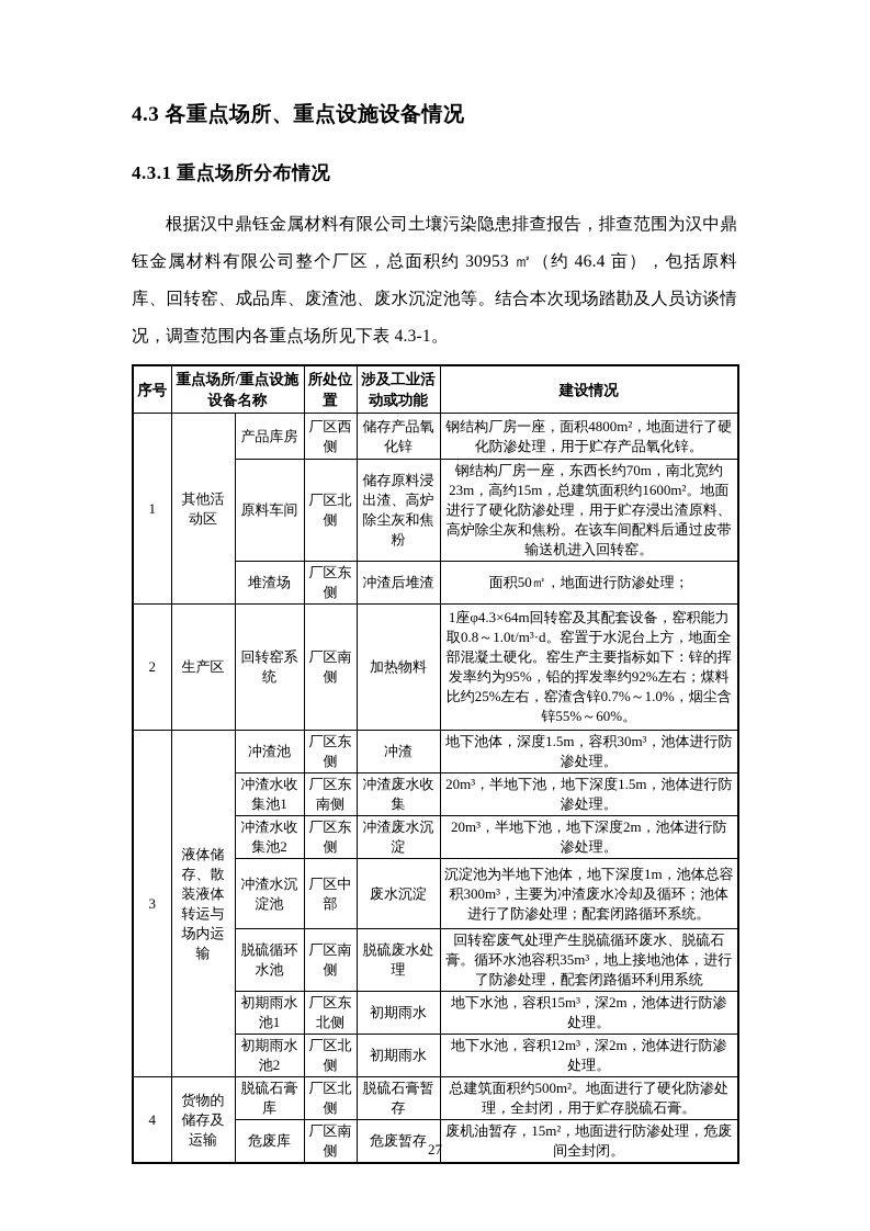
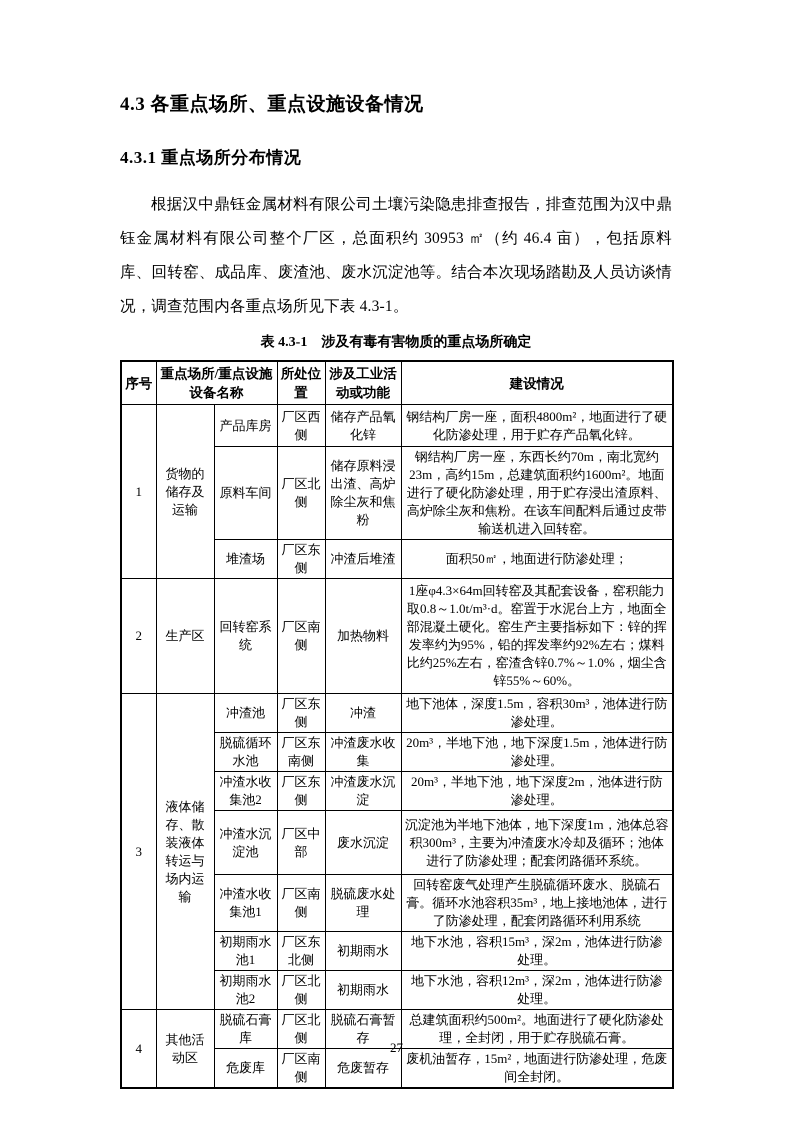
  4.3 各重点场所、重点设施设备情况
  4.3.1 重点场所分布情况
  根据汉中鼎钰金属材料有限公司土壤污染隐患排查报告，排查范围为汉中鼎钰金属材料有限公司整个厂区，总面积约 30953 ㎡（约 46.4 亩），包括原料库、回转窑、成品库、废渣池、废水沉淀池等。结合本次现场踏勘及人员访谈情况，调查范围内各重点场所见下表 4.3-1。
+ 表 4.3-1 涉及有毒有害物质的重点场所确定
  序号	重点场所/重点设施设备名称	所处位置	涉及工业活动或功能	建设情况
- 1	其他活动区	产品库房	厂区西侧	储存产品氧化锌	钢结构厂房一座，面积4800m²，地面进行了硬化防渗处理，用于贮存产品氧化锌。
+ 1	货物的储存及运输	产品库房	厂区西侧	储存产品氧化锌	钢结构厂房一座，面积4800m²，地面进行了硬化防渗处理，用于贮存产品氧化锌。
  原料车间	厂区北侧	储存原料浸出渣、高炉除尘灰和焦粉	钢结构厂房一座，东西长约70m，南北宽约23m，高约15m，总建筑面积约1600m²。地面进行了硬化防渗处理，用于贮存浸出渣原料、高炉除尘灰和焦粉。在该车间配料后通过皮带输送机进入回转窑。
  堆渣场	厂区东侧	冲渣后堆渣	面积50㎡，地面进行防渗处理；
  2	生产区	回转窑系统	厂区南侧	加热物料	1座φ4.3×64m回转窑及其配套设备，窑积能力取0.8～1.0t/m³·d。窑置于水泥台上方，地面全部混凝土硬化。窑生产主要指标如下：锌的挥发率约为95%，铅的挥发率约92%左右；煤料比约25%左右，窑渣含锌0.7%～1.0%，烟尘含锌55%～60%。
  3	液体储存、散装液体转运与场内运输	冲渣池	厂区东侧	冲渣	地下池体，深度1.5m，容积30m³，池体进行防渗处理。
- 冲渣水收集池1	厂区东南侧	冲渣废水收集	20m³，半地下池，地下深度1.5m，池体进行防渗处理。
+ 脱硫循环水池	厂区东南侧	冲渣废水收集	20m³，半地下池，地下深度1.5m，池体进行防渗处理。
  冲渣水收集池2	厂区东侧	冲渣废水沉淀	20m³，半地下池，地下深度2m，池体进行防渗处理。
  冲渣水沉淀池	厂区中部	废水沉淀	沉淀池为半地下池体，地下深度1m，池体总容积300m³，主要为冲渣废水冷却及循环；池体进行了防渗处理；配套闭路循环系统。
- 脱硫循环水池	厂区南侧	脱硫废水处理	回转窑废气处理产生脱硫循环废水、脱硫石膏。循环水池容积35m³，地上接地池体，进行了防渗处理，配套闭路循环利用系统
+ 冲渣水收集池1	厂区南侧	脱硫废水处理	回转窑废气处理产生脱硫循环废水、脱硫石膏。循环水池容积35m³，地上接地池体，进行了防渗处理，配套闭路循环利用系统
  初期雨水池1	厂区东北侧	初期雨水	地下水池，容积15m³，深2m，池体进行防渗处理。
  初期雨水池2	厂区北侧	初期雨水	地下水池，容积12m³，深2m，池体进行防渗处理。
- 4	货物的储存及运输	脱硫石膏库	厂区北侧	脱硫石膏暂存	总建筑面积约500m²。地面进行了硬化防渗处理，全封闭，用于贮存脱硫石膏。
+ 4	其他活动区	脱硫石膏库	厂区北侧	脱硫石膏暂存	总建筑面积约500m²。地面进行了硬化防渗处理，全封闭，用于贮存脱硫石膏。
  危废库	厂区南侧	危废暂存	废机油暂存，15m²，地面进行防渗处理，危废间全封闭。
  27
